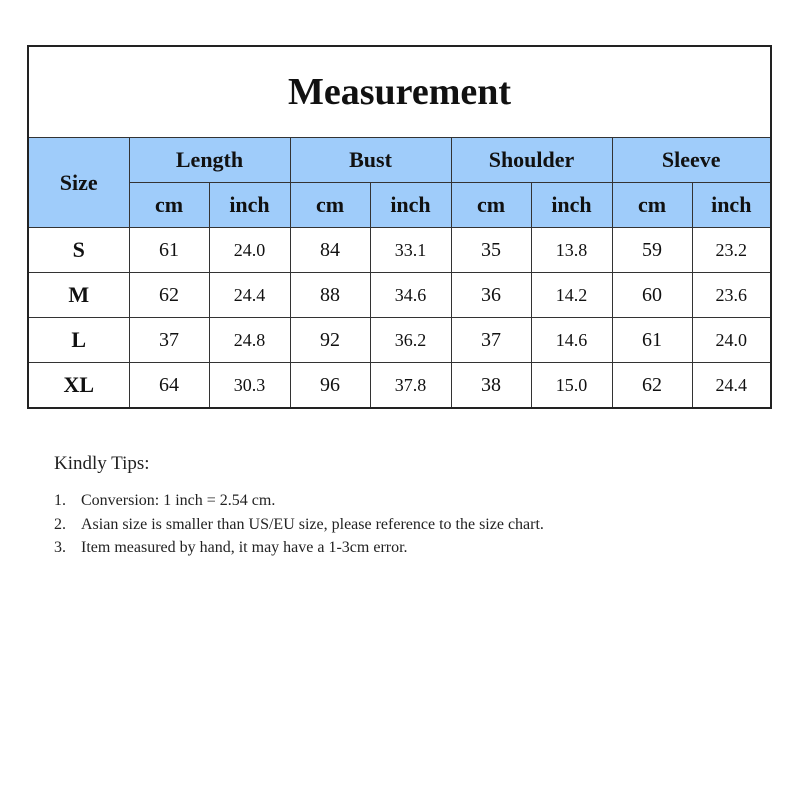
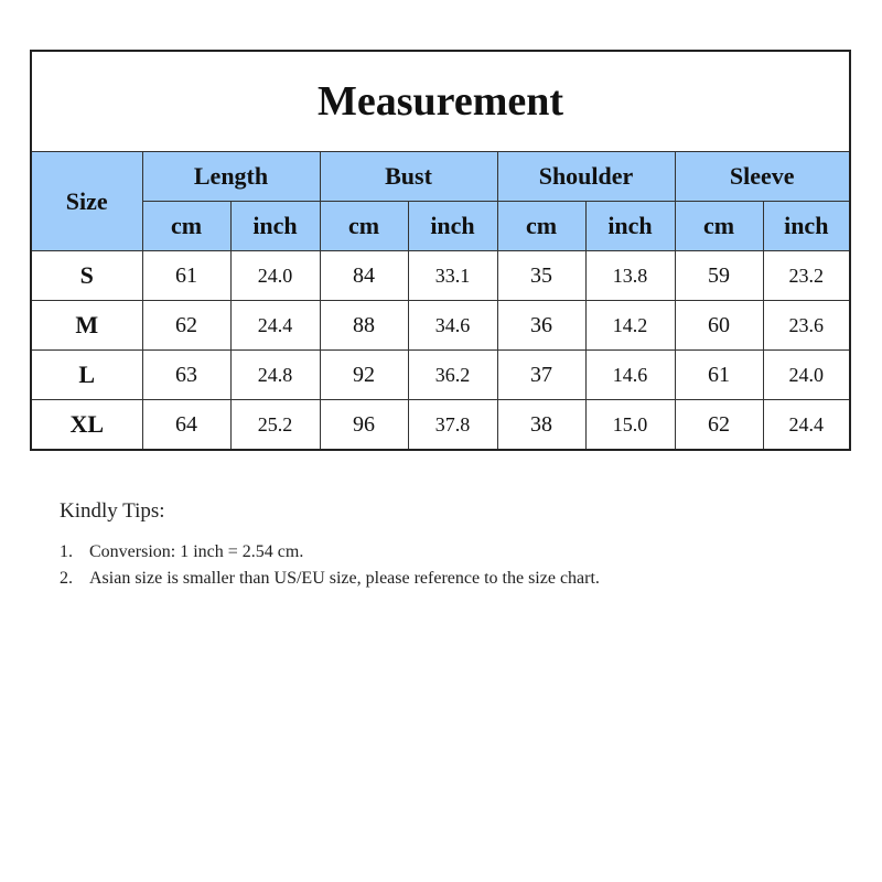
  Measurement
  Size	Length	Bust	Shoulder	Sleeve
  cm	inch	cm	inch	cm	inch	cm	inch
  S	61	24.0	84	33.1	35	13.8	59	23.2
  M	62	24.4	88	34.6	36	14.2	60	23.6
- L	37	24.8	92	36.2	37	14.6	61	24.0
+ L	63	24.8	92	36.2	37	14.6	61	24.0
- XL	64	30.3	96	37.8	38	15.0	62	24.4
+ XL	64	25.2	96	37.8	38	15.0	62	24.4
  Kindly Tips:
  1.
  Conversion: 1 inch = 2.54 cm.
  2.
  Asian size is smaller than US/EU size, please reference to the size chart.
- 3.
- Item measured by hand, it may have a 1-3cm error.
